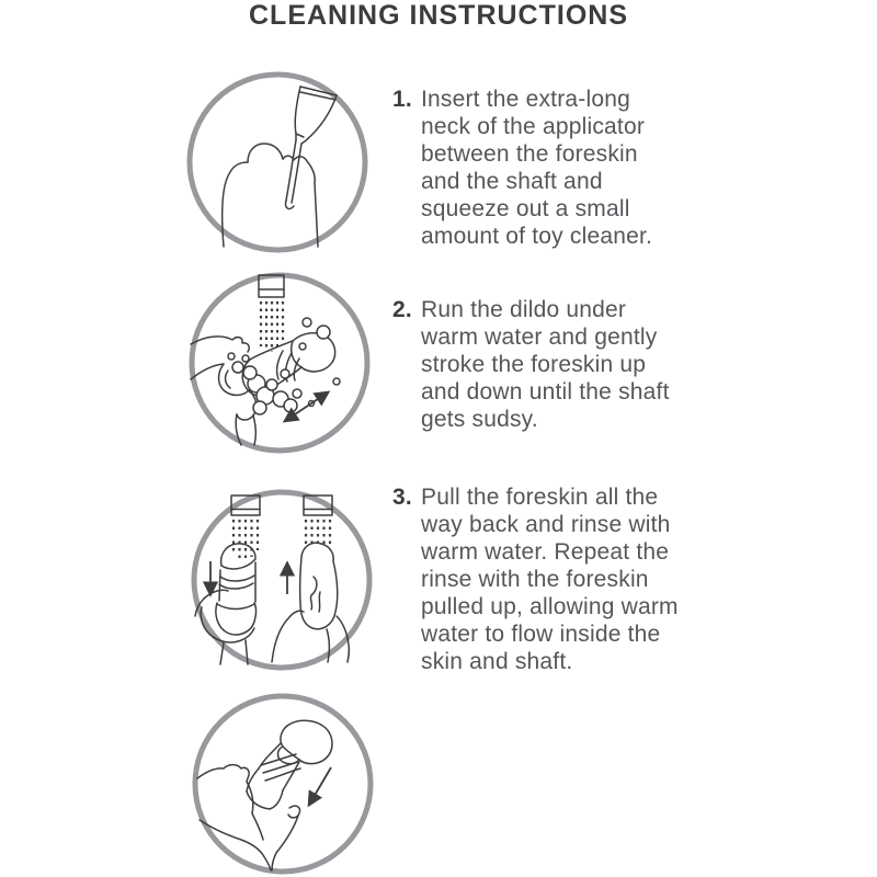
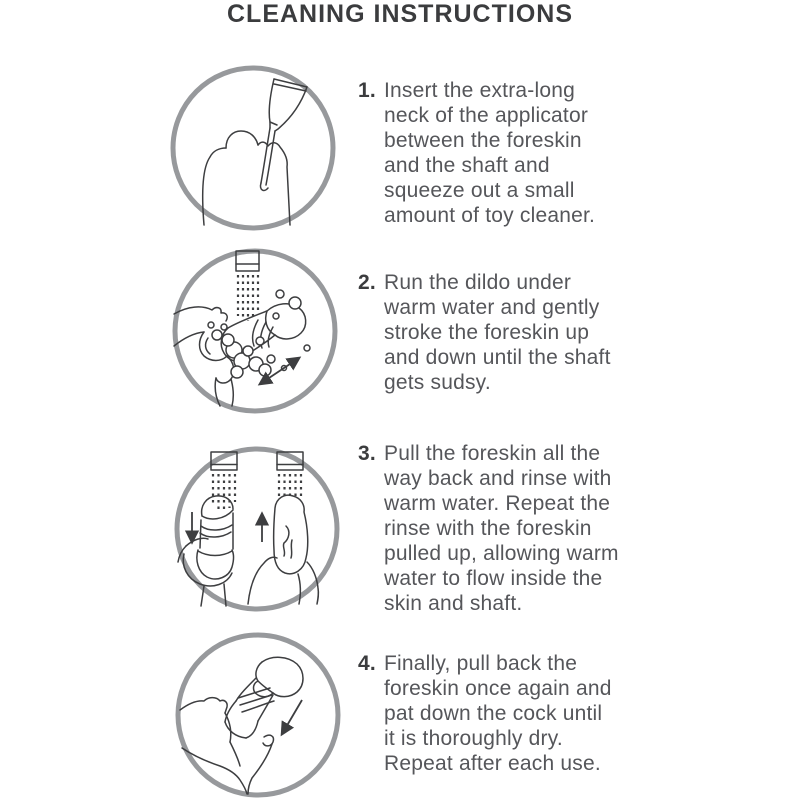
  CLEANING INSTRUCTIONS
  1.
  Insert the extra-long
  neck of the applicator
  between the foreskin
  and the shaft and
  squeeze out a small
  amount of toy cleaner.
  2.
  Run the dildo under
  warm water and gently
  stroke the foreskin up
  and down until the shaft
  gets sudsy.
  3.
  Pull the foreskin all the
  way back and rinse with
  warm water. Repeat the
  rinse with the foreskin
  pulled up, allowing warm
  water to flow inside the
  skin and shaft.
+ 4.
+ Finally, pull back the
+ foreskin once again and
+ pat down the cock until
+ it is thoroughly dry.
+ Repeat after each use.
